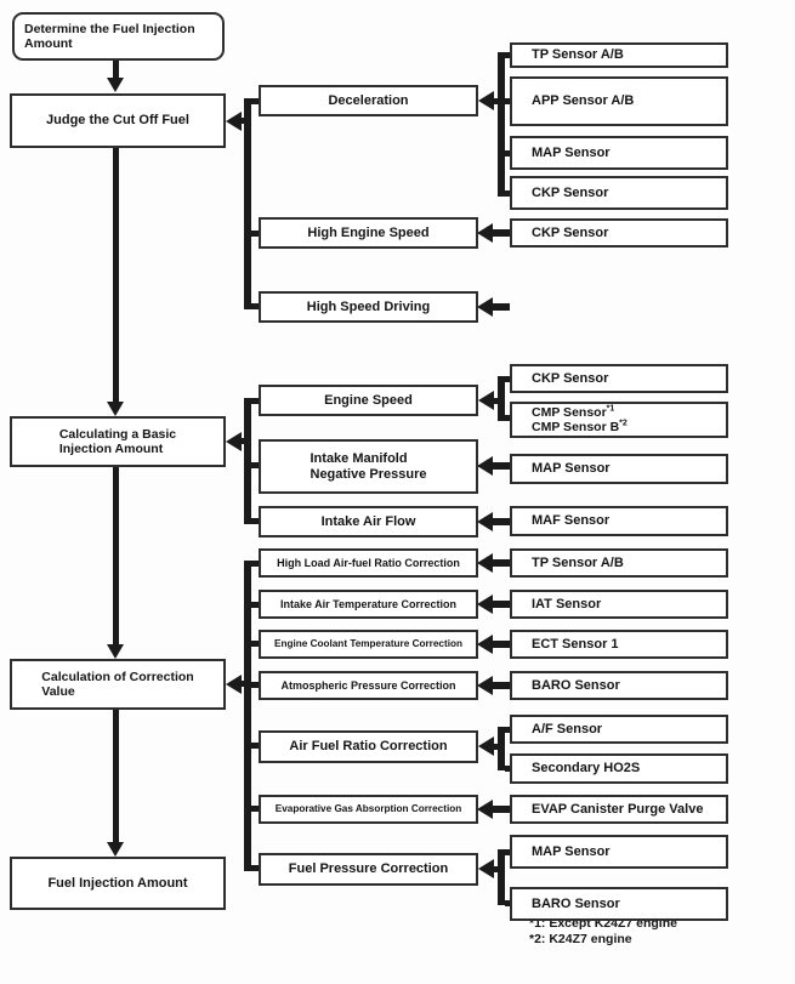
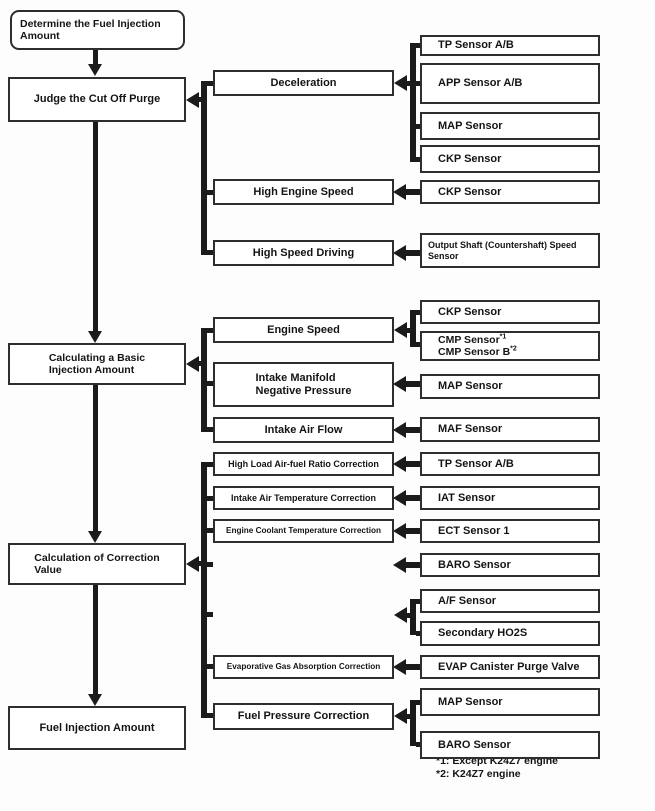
  *1: Except K24Z7 engine
  *2: K24Z7 engine
  Determine the Fuel Injection
  Amount
- Judge the Cut Off Fuel
+ Judge the Cut Off Purge
  Calculating a Basic
  Injection Amount
  Calculation of Correction
  Value
  Fuel Injection Amount
  Deceleration
  High Engine Speed
  High Speed Driving
  Engine Speed
  Intake Manifold
  Negative Pressure
  Intake Air Flow
  High Load Air-fuel Ratio Correction
  Intake Air Temperature Correction
  Engine Coolant Temperature Correction
- Atmospheric Pressure Correction
- Air Fuel Ratio Correction
  Evaporative Gas Absorption Correction
  Fuel Pressure Correction
  TP Sensor A/B
  APP Sensor A/B
  MAP Sensor
  CKP Sensor
  CKP Sensor
+ Output Shaft (Countershaft) Speed
+ Sensor
  CKP Sensor
  CMP Sensor
  CMP Sensor B
  MAP Sensor
  MAF Sensor
  TP Sensor A/B
  IAT Sensor
  ECT Sensor 1
  BARO Sensor
  A/F Sensor
  Secondary HO2S
  EVAP Canister Purge Valve
  MAP Sensor
  BARO Sensor
